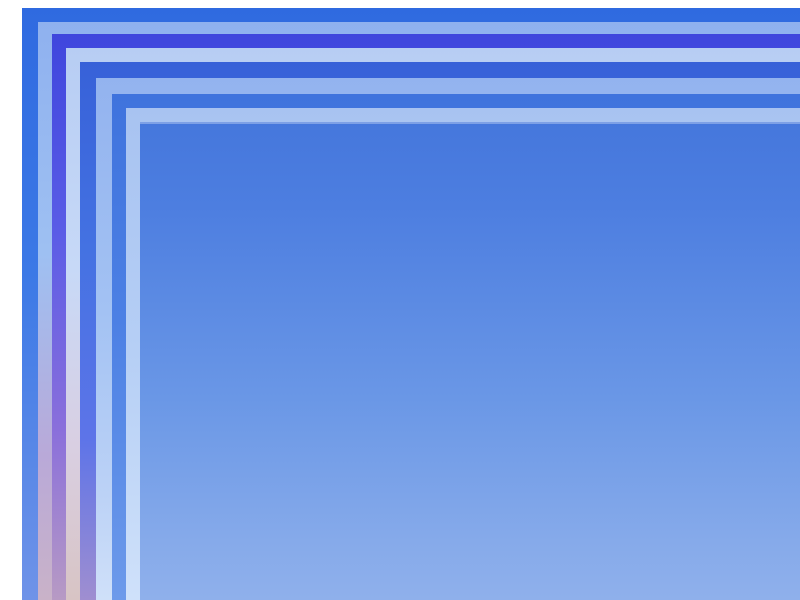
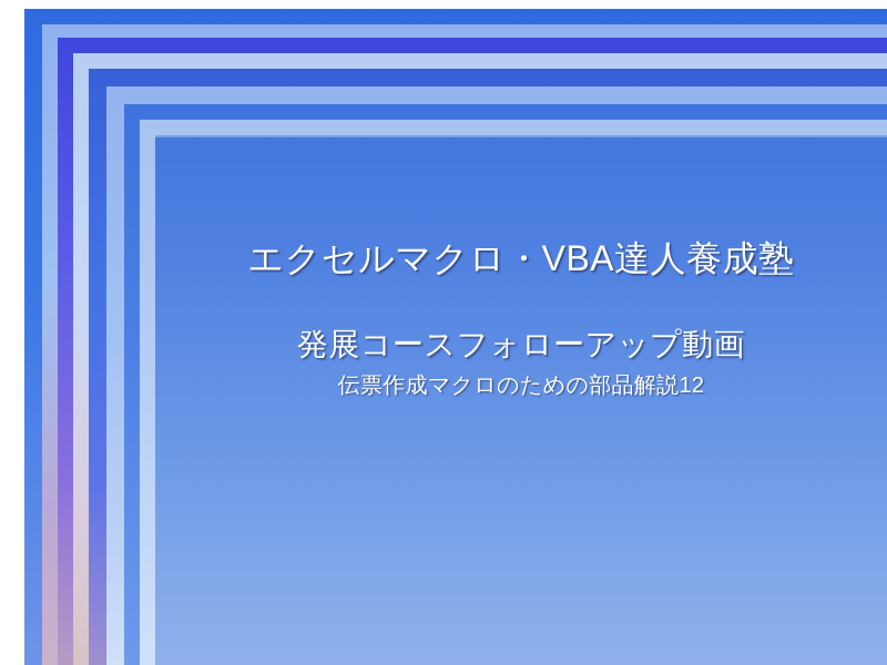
+ エクセルマクロ・VBA達人養成塾
+ 発展コースフォローアップ動画
+ 伝票作成マクロのための部品解説12
